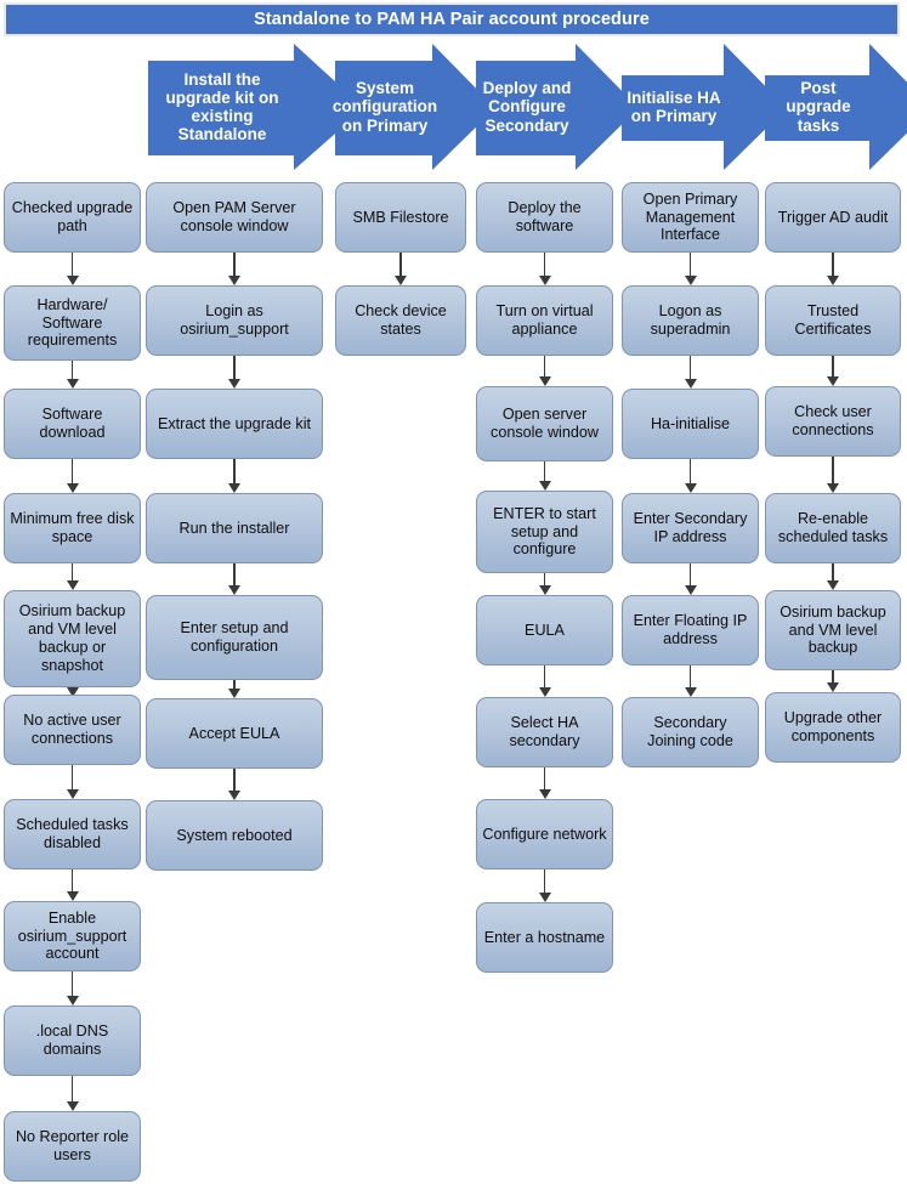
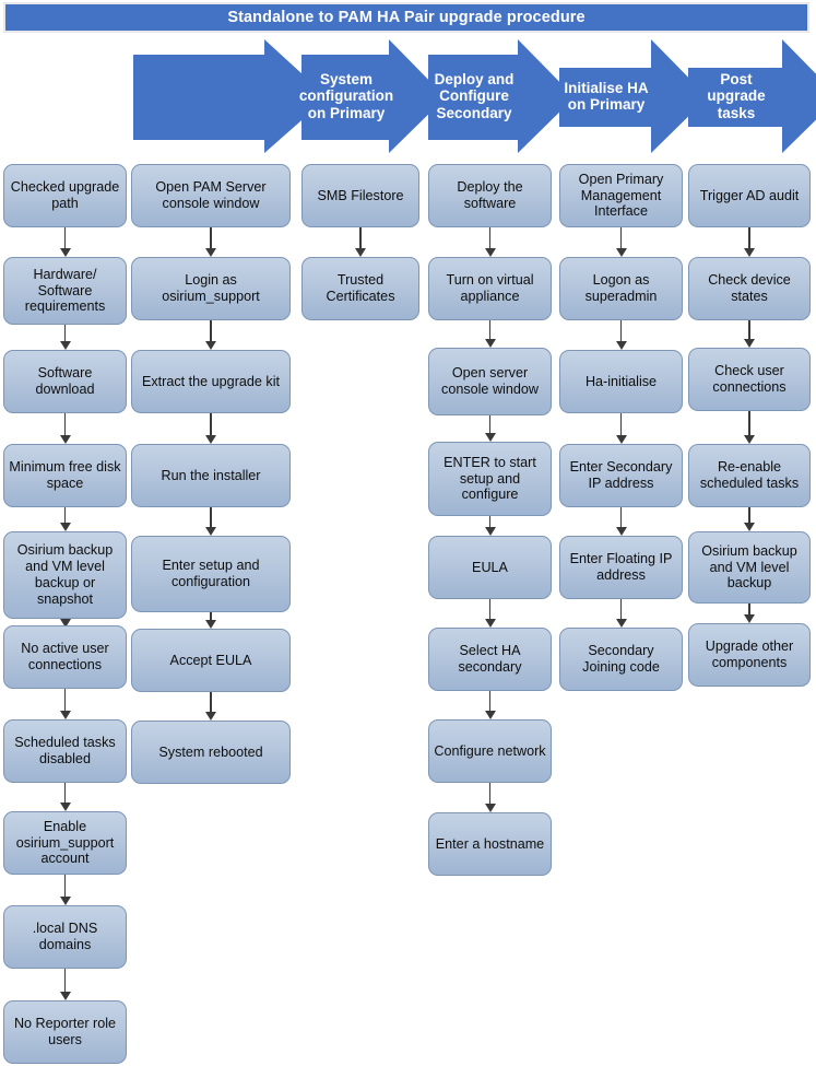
- Standalone to PAM HA Pair account procedure
+ Standalone to PAM HA Pair upgrade procedure
- Install the upgrade kit on existing Standalone
  System configuration on Primary
  Deploy and Configure Secondary
  Initialise HA on Primary
  Post upgrade tasks
  Checked upgrade path
  Hardware/ Software requirements
  Software download
  Minimum free disk space
  Osirium backup and VM level backup or snapshot
  No active user connections
  Scheduled tasks disabled
  Enable osirium_support account
  .local DNS domains
  No Reporter role users
  Open PAM Server console window
  Login as osirium_support
  Extract the upgrade kit
  Run the installer
  Enter setup and configuration
  Accept EULA
  System rebooted
  SMB Filestore
- Check device states
+ Trusted Certificates
  Deploy the software
  Turn on virtual appliance
  Open server console window
  ENTER to start setup and configure
  EULA
  Select HA secondary
  Configure network
  Enter a hostname
  Open Primary Management Interface
  Logon as superadmin
  Ha-initialise
  Enter Secondary IP address
  Enter Floating IP address
  Secondary Joining code
  Trigger AD audit
- Trusted Certificates
+ Check device states
  Check user connections
  Re-enable scheduled tasks
  Osirium backup and VM level backup
  Upgrade other components
